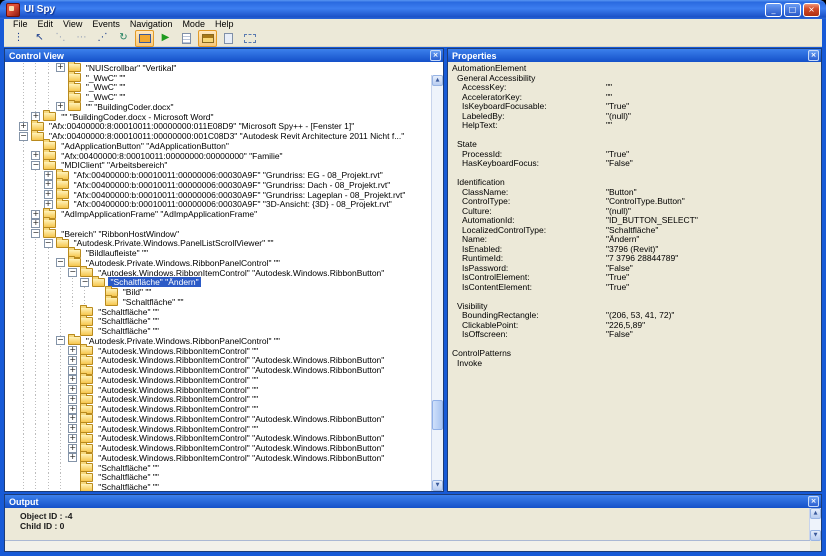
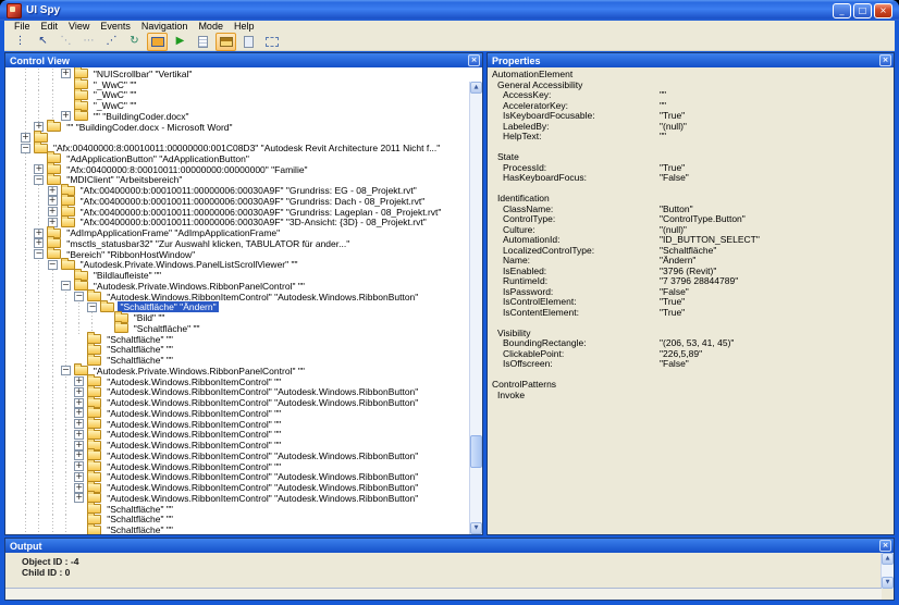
  UI Spy
  _
  □
  ×
  File
  Edit
  View
  Events
  Navigation
  Mode
  Help
  ⋮
  ↖
  ⋱
  ⋯
  ⋰
  ↻
  ▶
  Control View
  ×
  +
  "NUIScrollbar" "Vertikal"
  "_WwC" ""
  "_WwC" ""
  "_WwC" ""
  +
  "" "BuildingCoder.docx"
  +
  "" "BuildingCoder.docx - Microsoft Word"
  +
- "Afx:00400000:8:00010011:00000000:011E08D9" "Microsoft Spy++ - [Fenster 1]"
  −
  "Afx:00400000:8:00010011:00000000:001C08D3" "Autodesk Revit Architecture 2011 Nicht f..."
  "AdApplicationButton" "AdApplicationButton"
  +
  "Afx:00400000:8:00010011:00000000:00000000" "Familie"
  −
  "MDIClient" "Arbeitsbereich"
  +
  "Afx:00400000:b:00010011:00000006:00030A9F" "Grundriss: EG - 08_Projekt.rvt"
  +
  "Afx:00400000:b:00010011:00000006:00030A9F" "Grundriss: Dach - 08_Projekt.rvt"
  +
  "Afx:00400000:b:00010011:00000006:00030A9F" "Grundriss: Lageplan - 08_Projekt.rvt"
  +
  "Afx:00400000:b:00010011:00000006:00030A9F" "3D-Ansicht: {3D} - 08_Projekt.rvt"
  +
  "AdImpApplicationFrame" "AdImpApplicationFrame"
  +
+ "msctls_statusbar32" "Zur Auswahl klicken, TABULATOR für ander..."
  −
  "Bereich" "RibbonHostWindow"
  −
  "Autodesk.Private.Windows.PanelListScrollViewer" ""
  "Bildlaufleiste" ""
  −
  "Autodesk.Private.Windows.RibbonPanelControl" ""
  −
  "Autodesk.Windows.RibbonItemControl" "Autodesk.Windows.RibbonButton"
  −
  "Schaltfläche" "Ändern"
  "Bild" ""
  "Schaltfläche" ""
  "Schaltfläche" ""
  "Schaltfläche" ""
  "Schaltfläche" ""
  −
  "Autodesk.Private.Windows.RibbonPanelControl" ""
  +
  "Autodesk.Windows.RibbonItemControl" ""
  +
  "Autodesk.Windows.RibbonItemControl" "Autodesk.Windows.RibbonButton"
  +
  "Autodesk.Windows.RibbonItemControl" "Autodesk.Windows.RibbonButton"
  +
  "Autodesk.Windows.RibbonItemControl" ""
  +
  "Autodesk.Windows.RibbonItemControl" ""
  +
  "Autodesk.Windows.RibbonItemControl" ""
  +
  "Autodesk.Windows.RibbonItemControl" ""
  +
  "Autodesk.Windows.RibbonItemControl" "Autodesk.Windows.RibbonButton"
  +
  "Autodesk.Windows.RibbonItemControl" ""
  +
  "Autodesk.Windows.RibbonItemControl" "Autodesk.Windows.RibbonButton"
  +
  "Autodesk.Windows.RibbonItemControl" "Autodesk.Windows.RibbonButton"
  +
  "Autodesk.Windows.RibbonItemControl" "Autodesk.Windows.RibbonButton"
  "Schaltfläche" ""
  "Schaltfläche" ""
  "Schaltfläche" ""
  Properties
  ×
  AutomationElement
  General Accessibility
  AccessKey:
  ""
  AcceleratorKey:
  ""
  IsKeyboardFocusable:
  "True"
  LabeledBy:
  "(null)"
  HelpText:
  ""
  State
  ProcessId:
  "True"
  HasKeyboardFocus:
  "False"
  Identification
  ClassName:
  "Button"
  ControlType:
  "ControlType.Button"
  Culture:
  "(null)"
  AutomationId:
  "ID_BUTTON_SELECT"
  LocalizedControlType:
  "Schaltfläche"
  Name:
  "Ändern"
  IsEnabled:
  "3796 (Revit)"
  RuntimeId:
  "7 3796 28844789"
  IsPassword:
  "False"
  IsControlElement:
  "True"
  IsContentElement:
  "True"
  Visibility
  BoundingRectangle:
- "(206, 53, 41, 72)"
+ "(206, 53, 41, 45)"
  ClickablePoint:
  "226,5,89"
  IsOffscreen:
  "False"
  ControlPatterns
  Invoke
  Output
  ×
  Object ID : -4
  Child ID : 0
